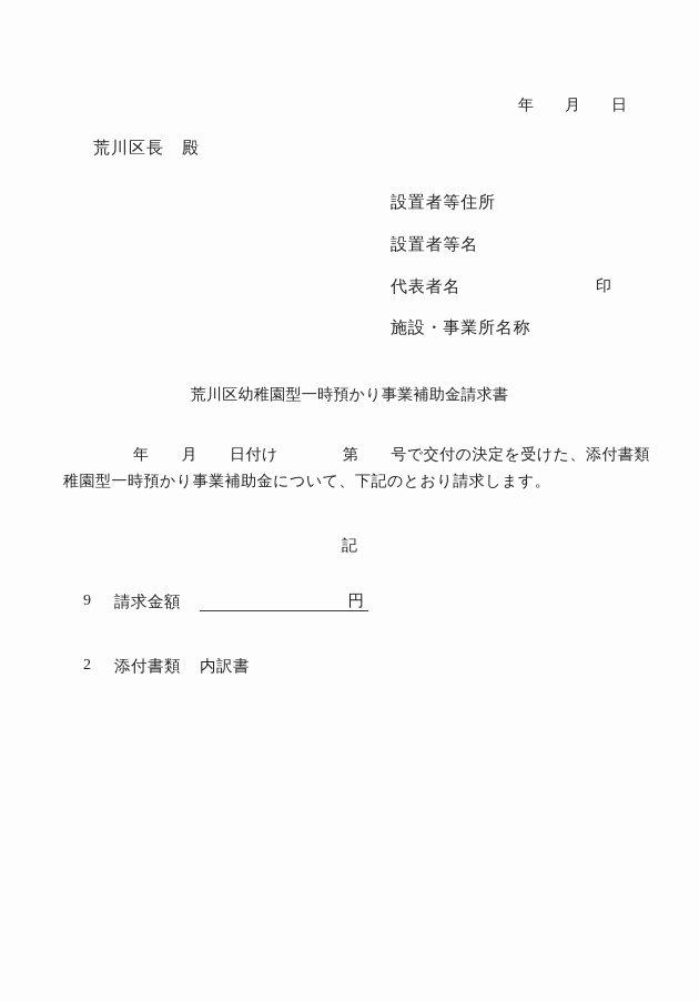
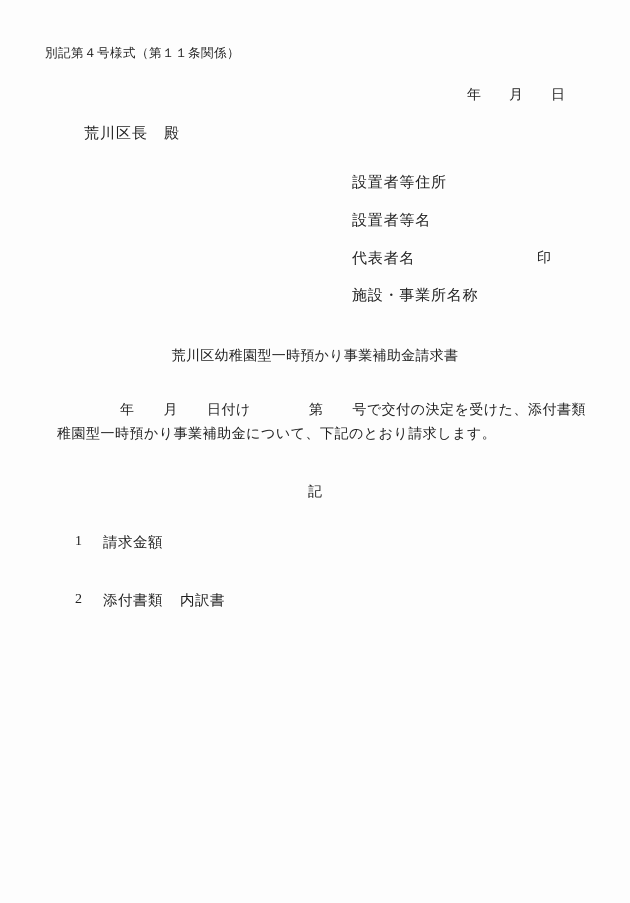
+ 別記第４号様式（第１１条関係）
  年 月 日
  荒川区長 殿
  設置者等住所
  設置者等名
  代表者名
  印
  施設・事業所名称
  荒川区幼稚園型一時預かり事業補助金請求書
  年 月 日付け 第 号で交付の決定を受けた、添付書類
  稚園型一時預かり事業補助金について、下記のとおり請求します。
  記
- 9
+ 1
  請求金額
- 円
  2
  添付書類
  内訳書
